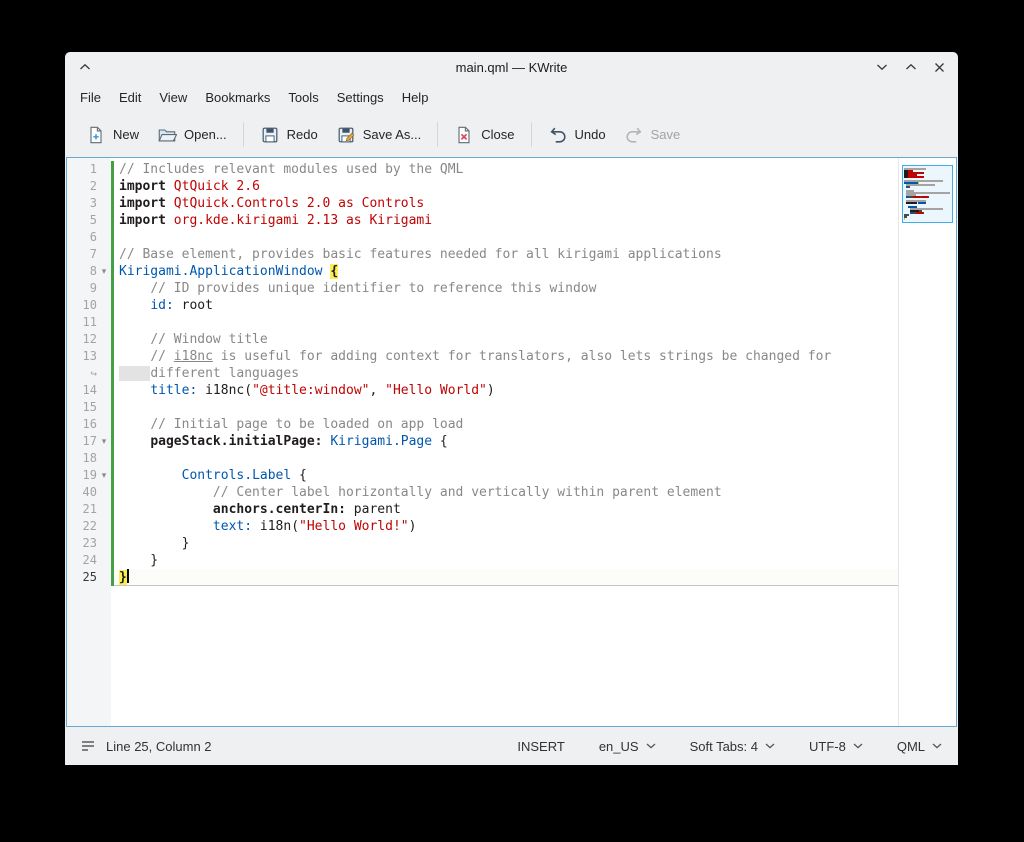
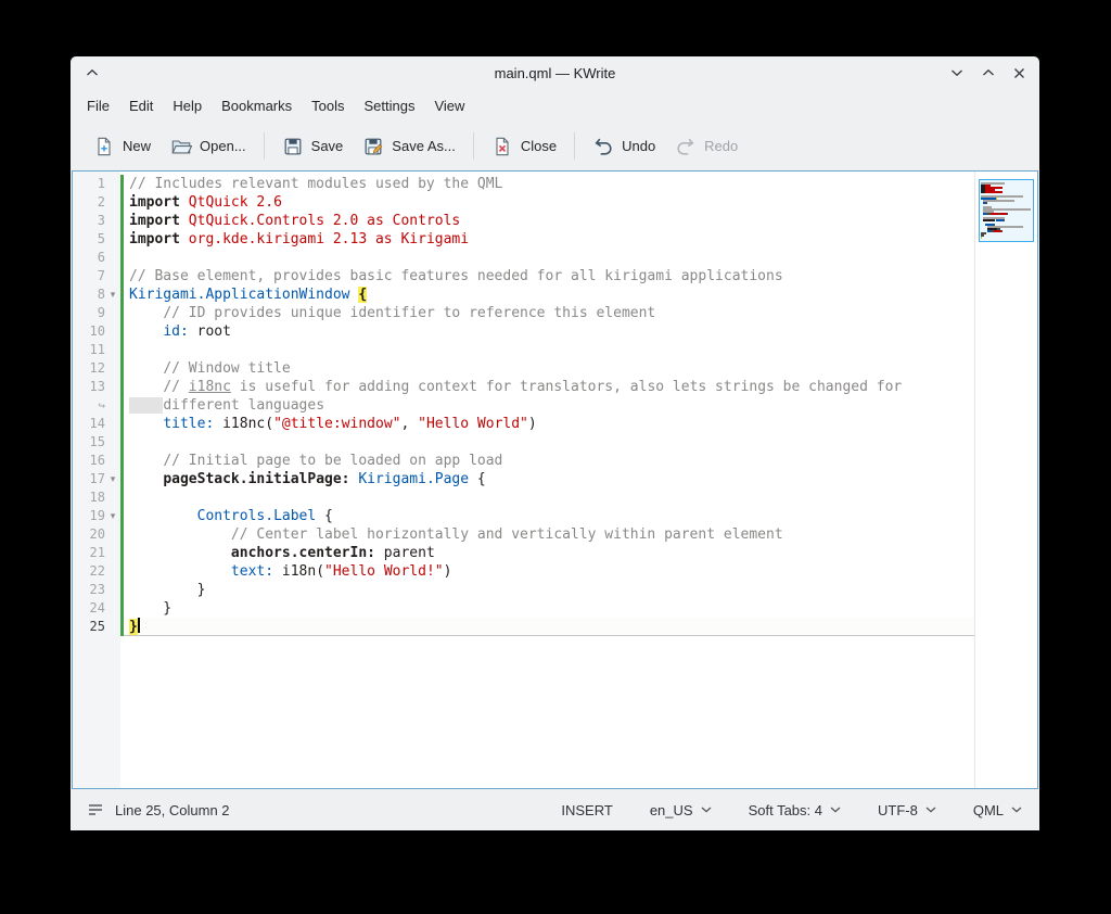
  main.qml — KWrite
  File
  Edit
- View
+ Help
  Bookmarks
  Tools
  Settings
- Help
+ View
  New
  Open...
- Redo
+ Save
  Save As...
  Close
  Undo
- Save
+ Redo
  1
  // Includes relevant modules used by the QML
  2
  import QtQuick 2.6
  3
  import QtQuick.Controls 2.0 as Controls
  5
  import org.kde.kirigami 2.13 as Kirigami
  6
  7
  // Base element, provides basic features needed for all kirigami applications
  8
  ▾
  Kirigami.ApplicationWindow {
  9
- // ID provides unique identifier to reference this window
+ // ID provides unique identifier to reference this element
  10
  id: root
  11
  12
  // Window title
  13
  // i18nc is useful for adding context for translators, also lets strings be changed for
  ↪
  different languages
  14
  title: i18nc("@title:window", "Hello World")
  15
  16
  // Initial page to be loaded on app load
  17
  ▾
  pageStack.initialPage: Kirigami.Page {
  18
  19
  ▾
  Controls.Label {
- 40
+ 20
  // Center label horizontally and vertically within parent element
  21
  anchors.centerIn: parent
  22
  text: i18n("Hello World!")
  23
  }
  24
  }
  25
  }
  Line 25, Column 2
  INSERT
  en_US
  Soft Tabs: 4
  UTF-8
  QML
